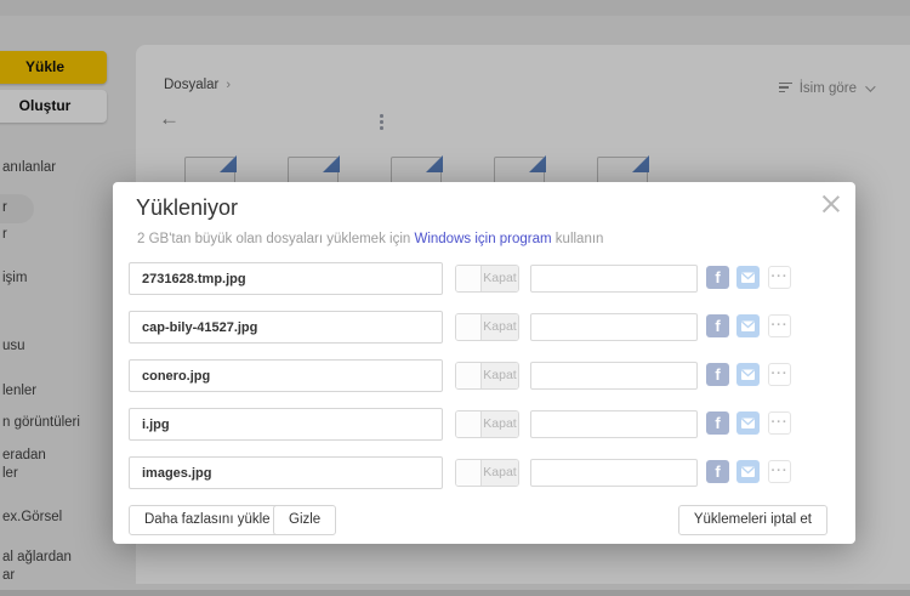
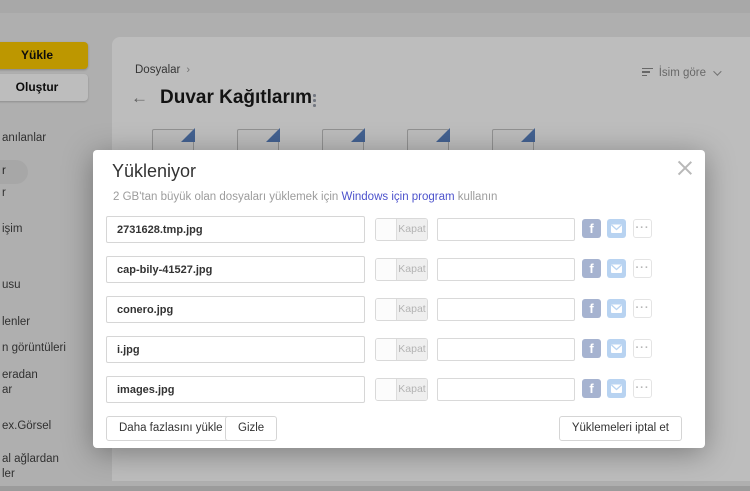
  Dosyalar ›
  ←
+ Duvar Kağıtlarım
  İsim göre
  Yükle
  Oluştur
  anılanlar
  r
  r
  işim
  usu
  lenler
  n görüntüleri
  eradan
- ler
+ ar
  ex.Görsel
  al ağlardan
- ar
+ ler
  Yükleniyor
  2 GB'tan büyük olan dosyaları yüklemek için Windows için program kullanın
  2731628.tmp.jpg
  Kapat
  f
  ···
  cap-bily-41527.jpg
  Kapat
  f
  ···
  conero.jpg
  Kapat
  f
  ···
  i.jpg
  Kapat
  f
  ···
  images.jpg
  Kapat
  f
  ···
  Daha fazlasını yükle
  Gizle
  Yüklemeleri iptal et
